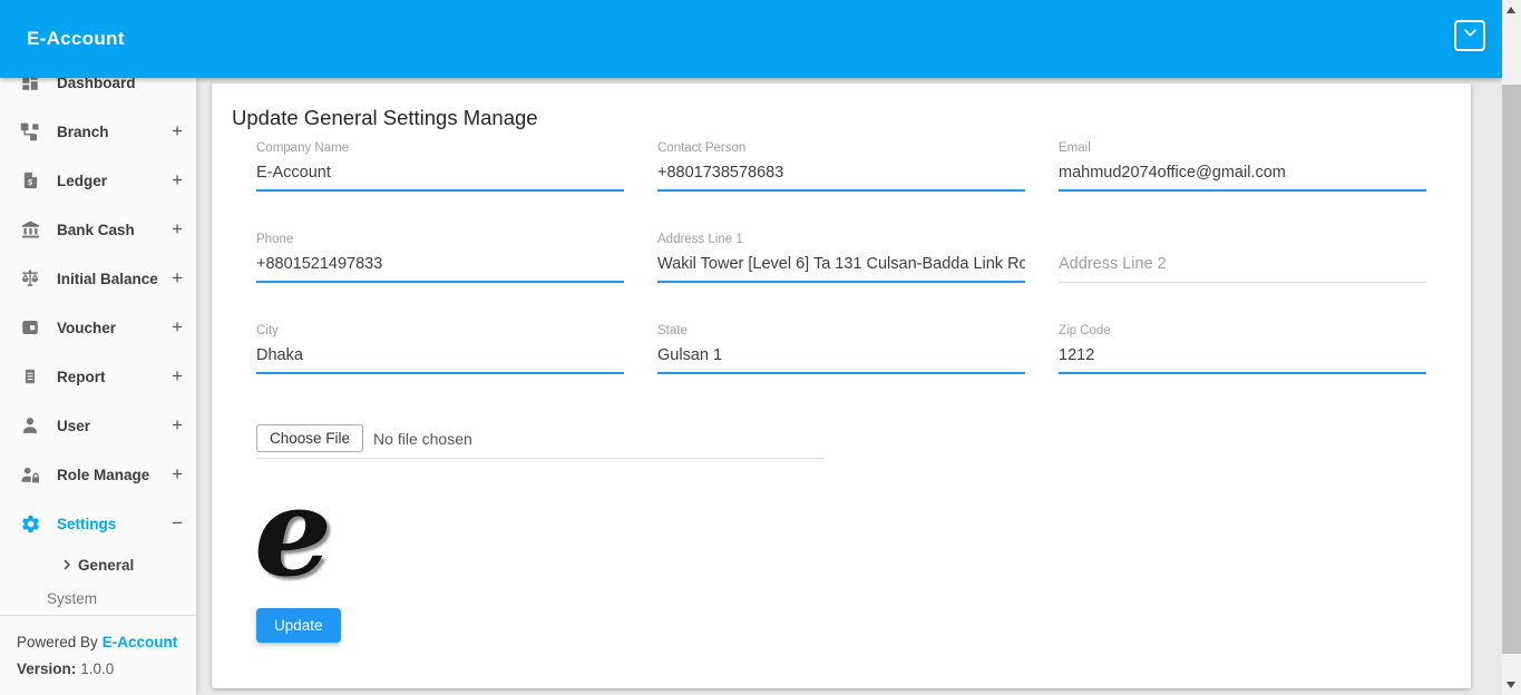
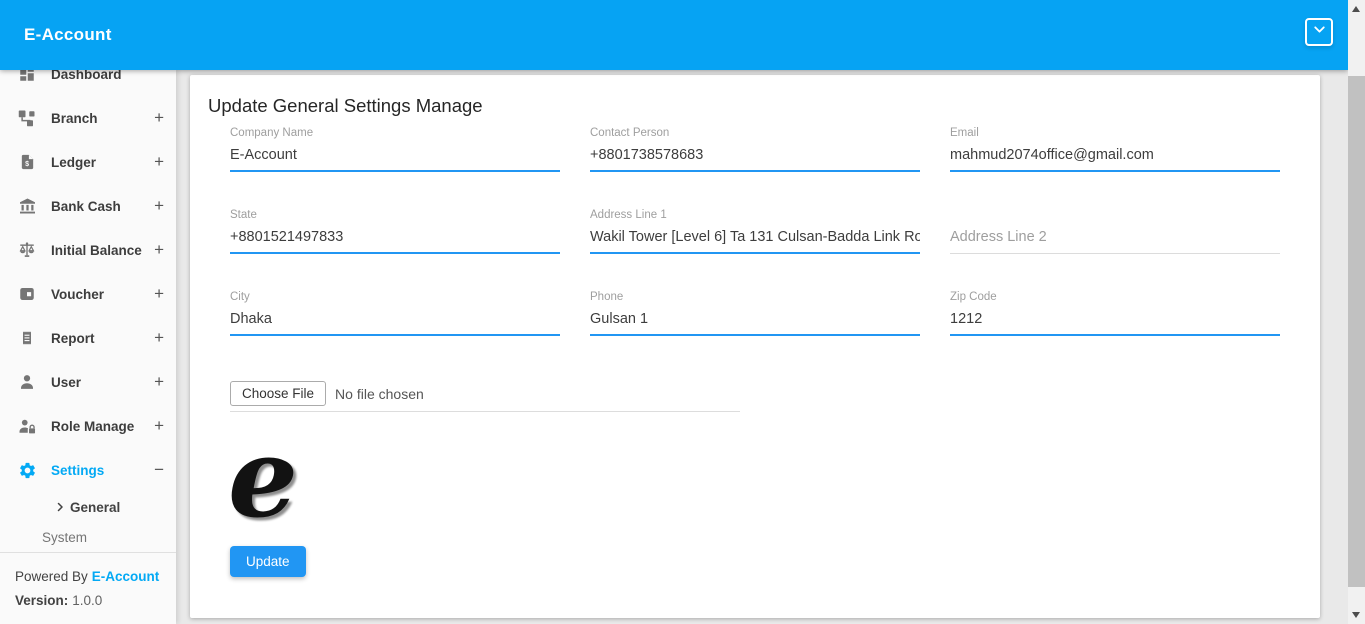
  E-Account
  Dashboard
  Branch
  +
  $
  Ledger
  +
  Bank Cash
  +
  Initial Balance
  +
  Voucher
  +
  Report
  +
  User
  +
  Role Manage
  +
  Settings
  −
  General
  System
  Powered By E-Account
  Version: 1.0.0
  Update General Settings Manage
  Company Name
  E-Account
  Contact Person
  +8801738578683
  Email
  mahmud2074office@gmail.com
- Phone
+ State
  +8801521497833
  Address Line 1
  Wakil Tower [Level 6] Ta 131 Culsan-Badda Link Ro
  Address Line 2
  City
  Dhaka
- State
+ Phone
  Gulsan 1
  Zip Code
  1212
  Choose File
  No file chosen
  e
  Update
